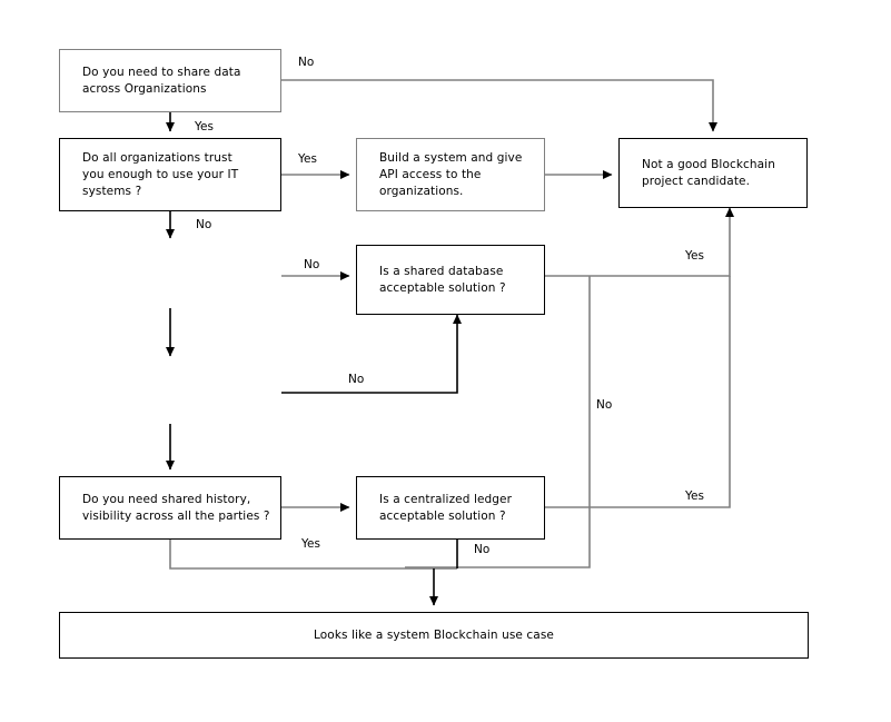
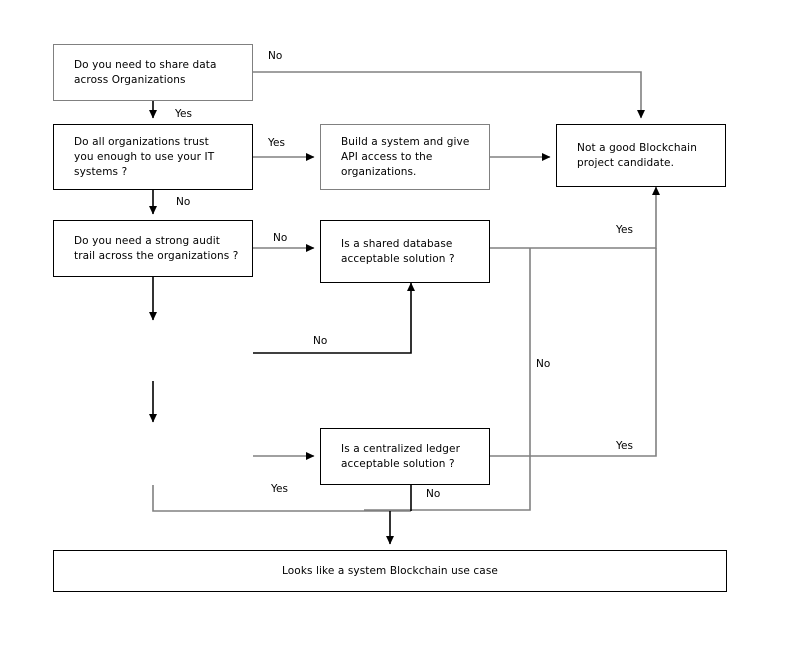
  Do you need to share data
  across Organizations
  Do all organizations trust
  you enough to use your IT
  systems ?
  Build a system and give
  API access to the
  organizations.
  Not a good Blockchain
  project candidate.
+ Do you need a strong audit
+ trail across the organizations ?
  Is a shared database
  acceptable solution ?
- Do you need shared history,
- visibility across all the parties ?
  Is a centralized ledger
  acceptable solution ?
  Looks like a system Blockchain use case
  No
  Yes
  Yes
  No
  No
  Yes
  No
  No
  Yes
  Yes
  No
